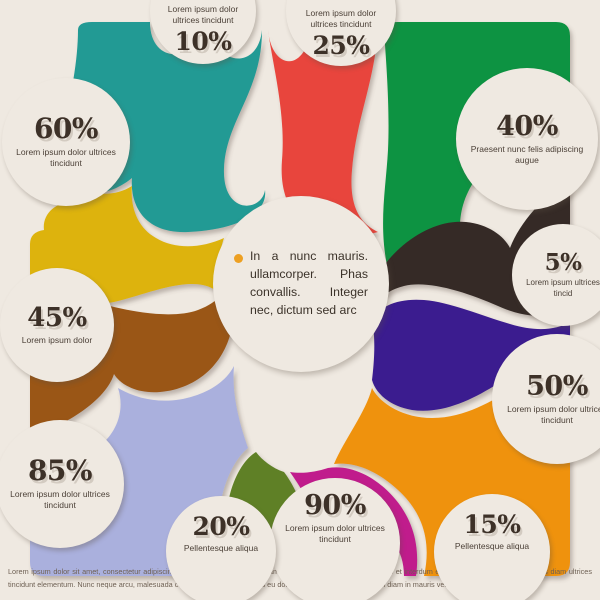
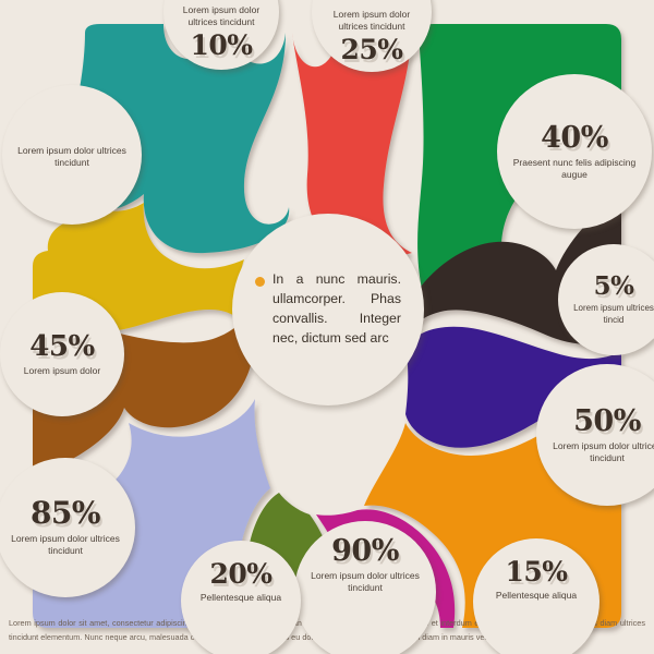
- 60%
  Lorem ipsum dolor ultrices tincidunt
  Lorem ipsum dolor ultrices tincidunt
  10%
  Lorem ipsum dolor ultrices tincidunt
  25%
  40%
  Praesent nunc felis adipiscing augue
  5%
  Lorem ipsum ultrices tincid
  50%
  Lorem ipsum dolor ultric tincidunt
  15%
  Pellentesque aliqua
  90%
  Lorem ipsum dolor ultrices tincidunt
  20%
  Pellentesque aliqua
  85%
  Lorem ipsum dolor ultrices tincidunt
  45%
  Lorem ipsum dolor
  In a nunc mauris. ullamcorper. Phas convallis. Integer nec, dictum sed arc
